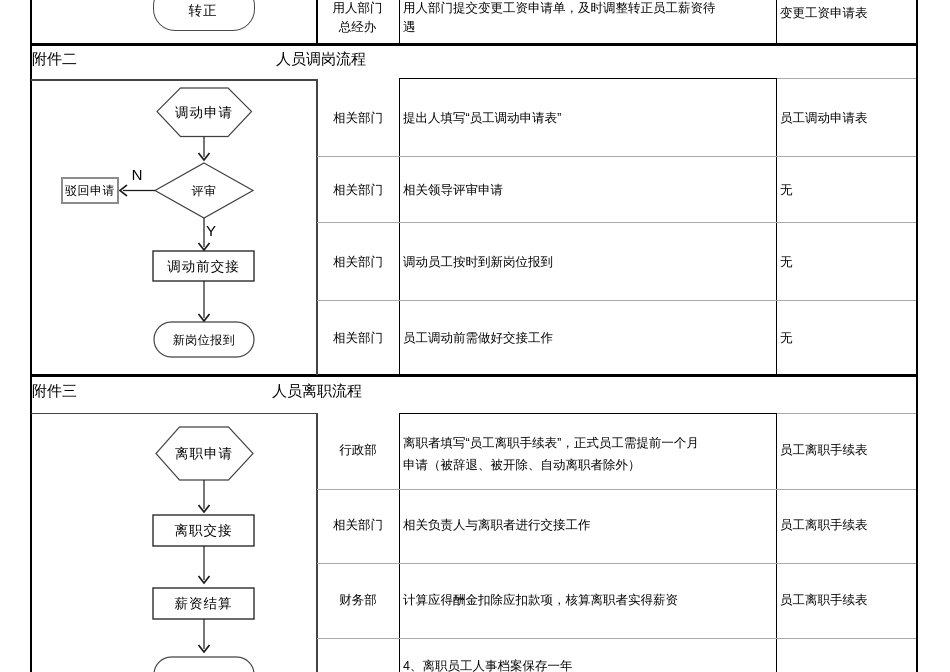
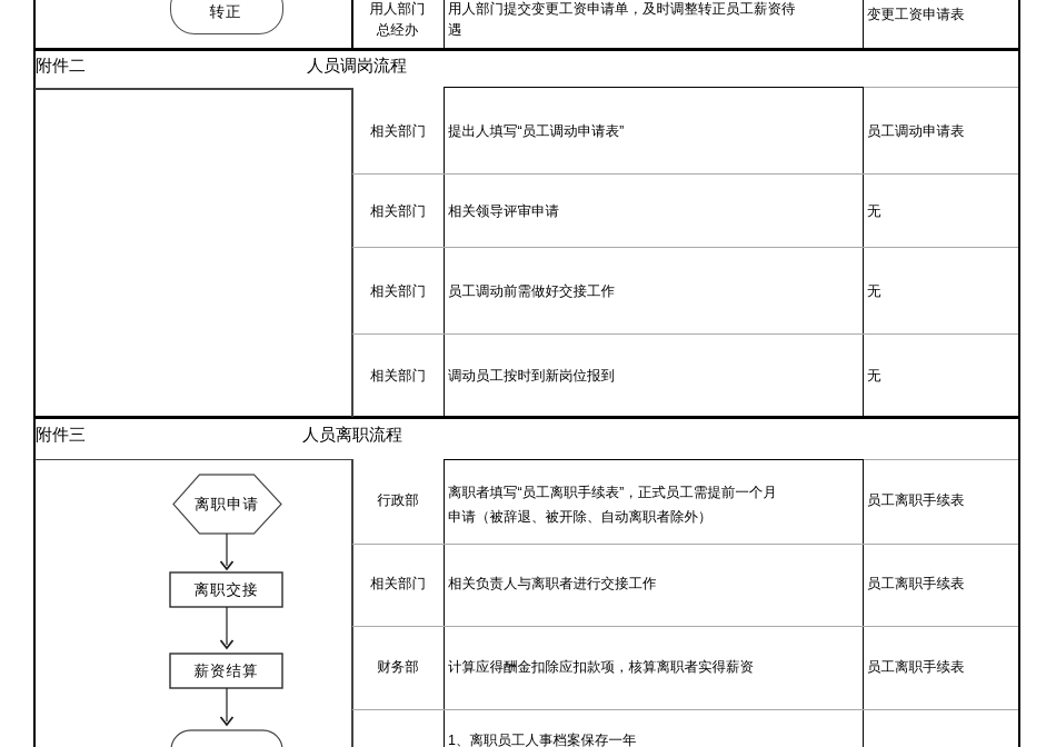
  转正
  用人部门
  总经办
  用人部门提交变更工资申请单，及时调整转正员工薪资待遇
  变更工资申请表
  附件二
  人员调岗流程
- 调动申请
- 评审
- N
- 驳回申请
- Y
- 调动前交接
- 新岗位报到
  相关部门
  提出人填写“员工调动申请表”
  员工调动申请表
  相关部门
  相关领导评审申请
  无
  相关部门
- 调动员工按时到新岗位报到
+ 员工调动前需做好交接工作
  无
  相关部门
- 员工调动前需做好交接工作
+ 调动员工按时到新岗位报到
  无
  附件三
  人员离职流程
  离职申请
  离职交接
  薪资结算
  行政部
  离职者填写“员工离职手续表”，正式员工需提前一个月申请（被辞退、被开除、自动离职者除外）
  员工离职手续表
  相关部门
  相关负责人与离职者进行交接工作
  员工离职手续表
  财务部
  计算应得酬金扣除应扣款项，核算离职者实得薪资
  员工离职手续表
- 4、离职员工人事档案保存一年
+ 1、离职员工人事档案保存一年
